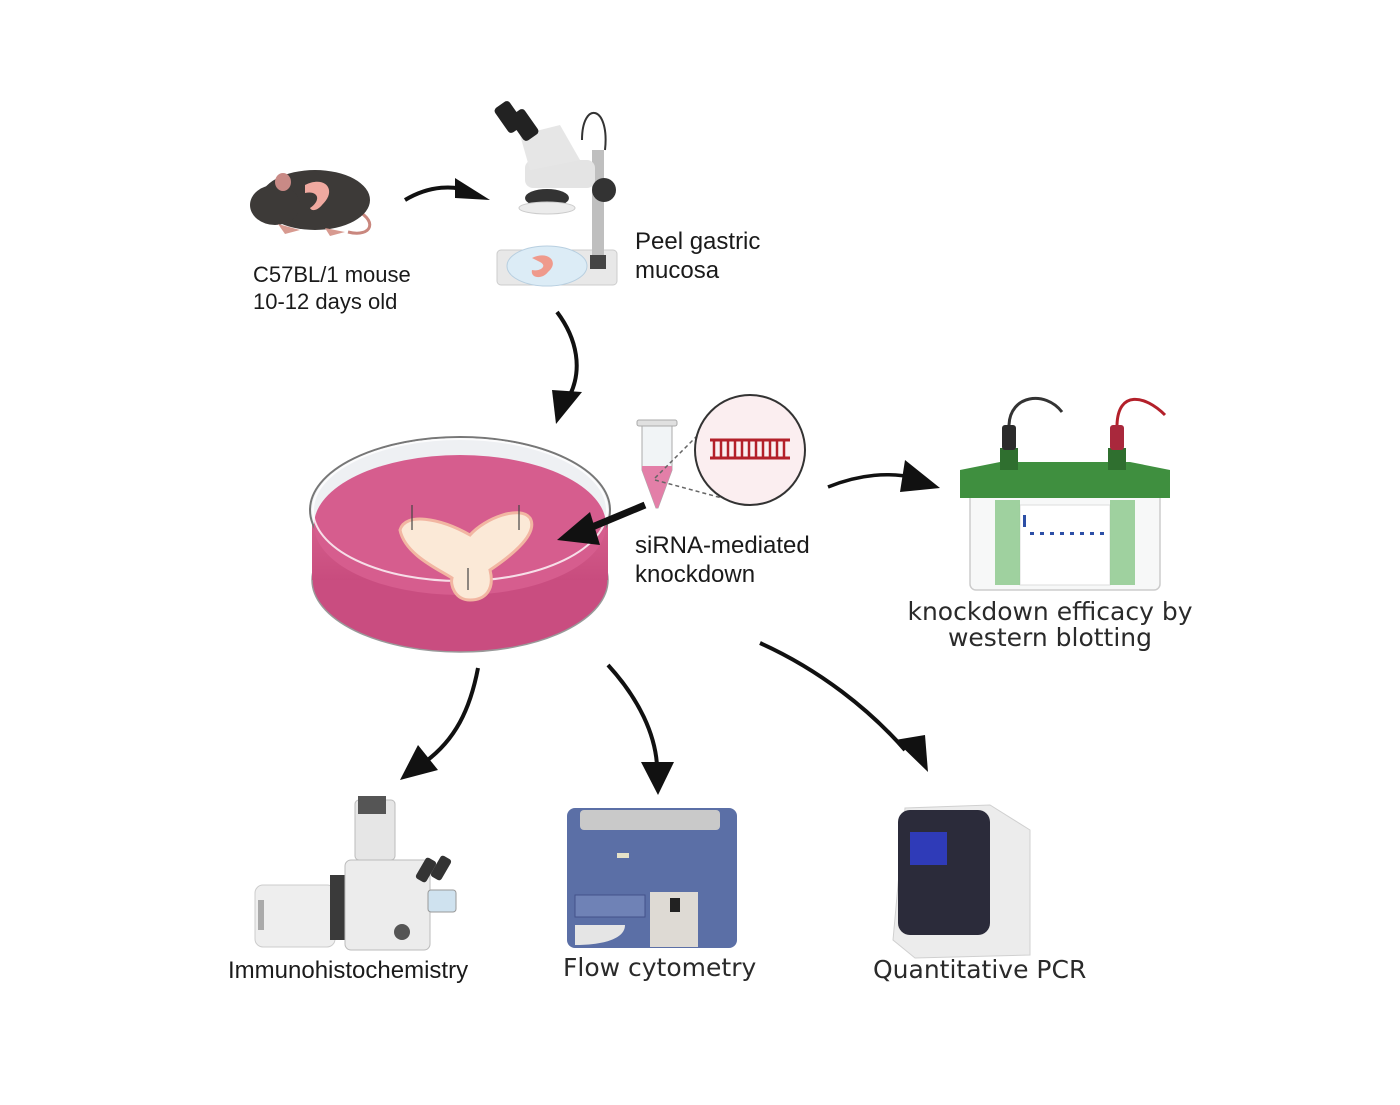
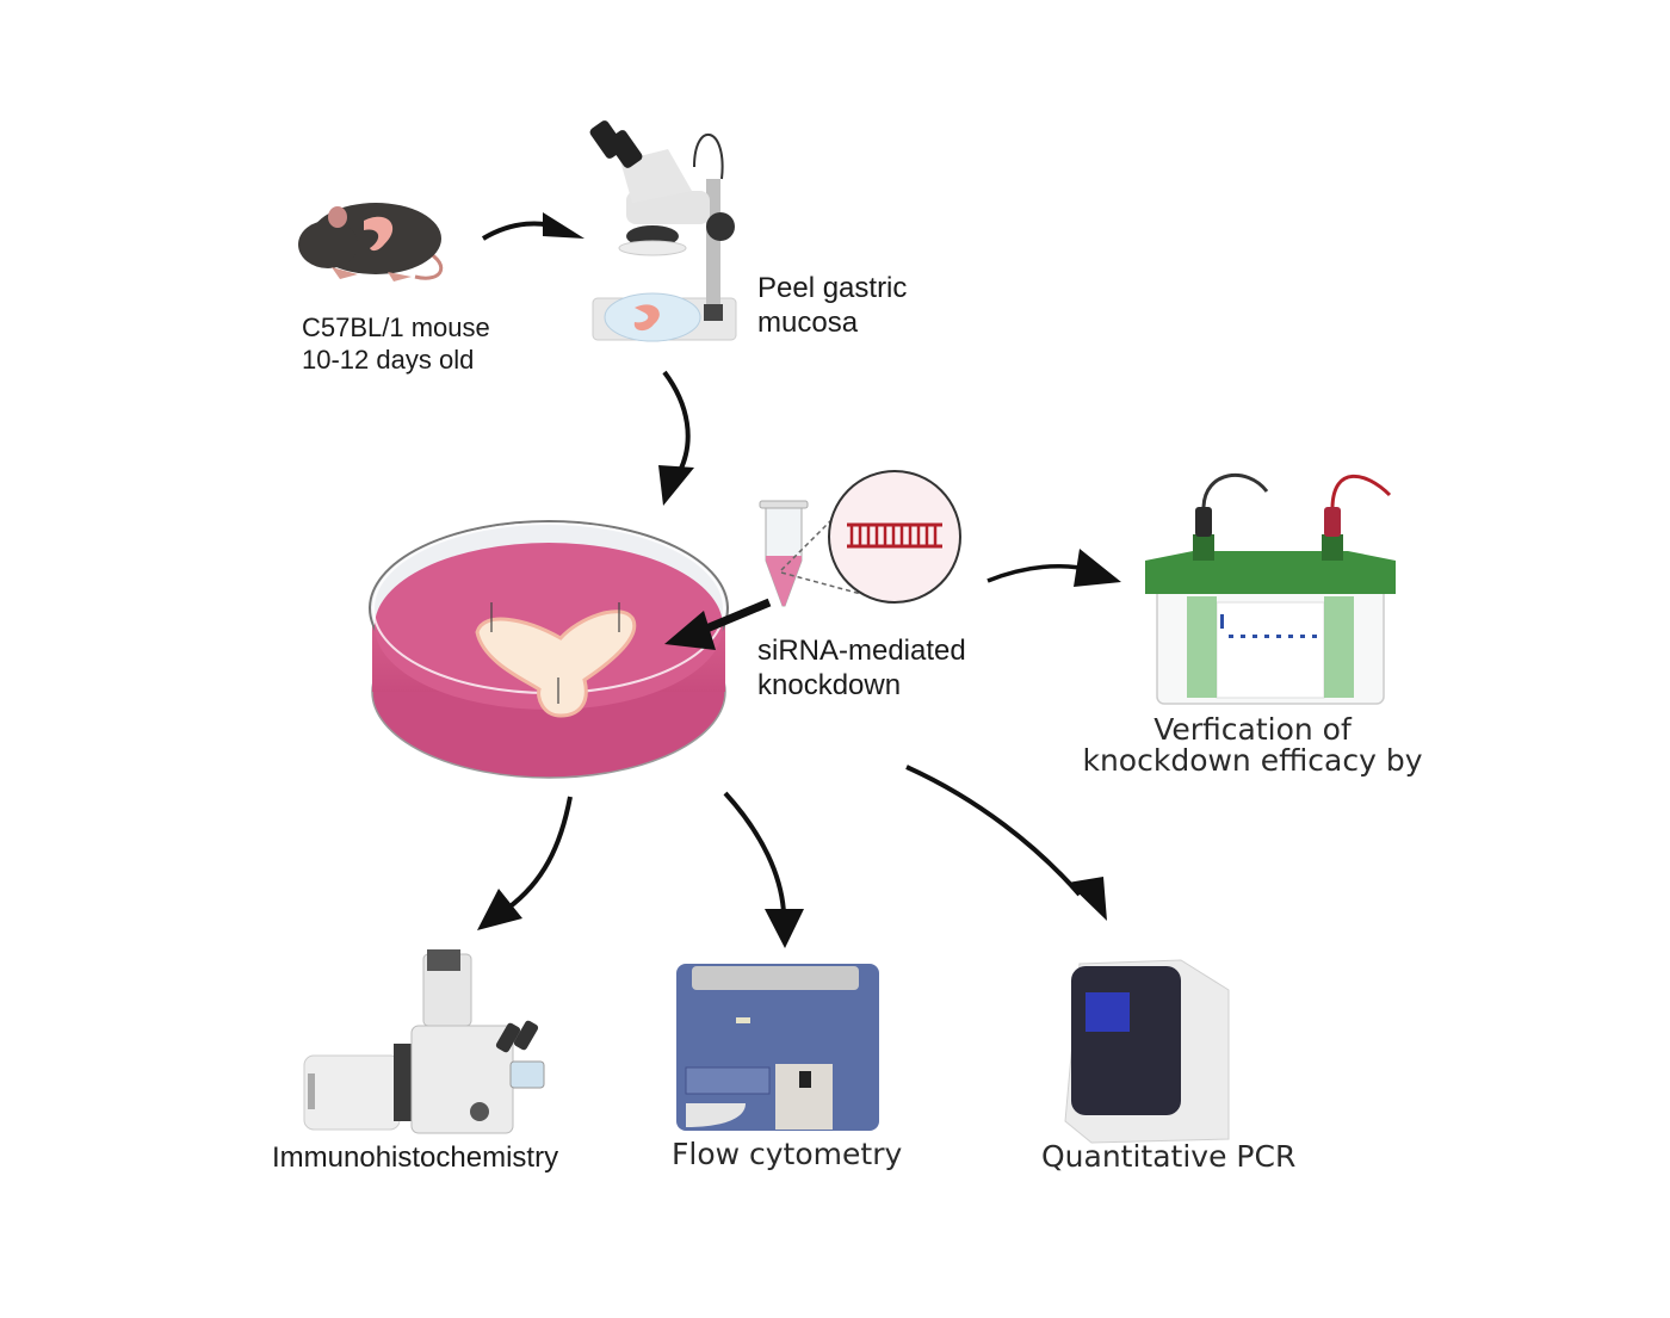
  C57BL/1 mouse
  10-12 days old
  Peel gastric
  mucosa
  siRNA-mediated
  knockdown
+ Verfication of
  knockdown efficacy by
- western blotting
  Immunohistochemistry
  Flow cytometry
  Quantitative PCR
